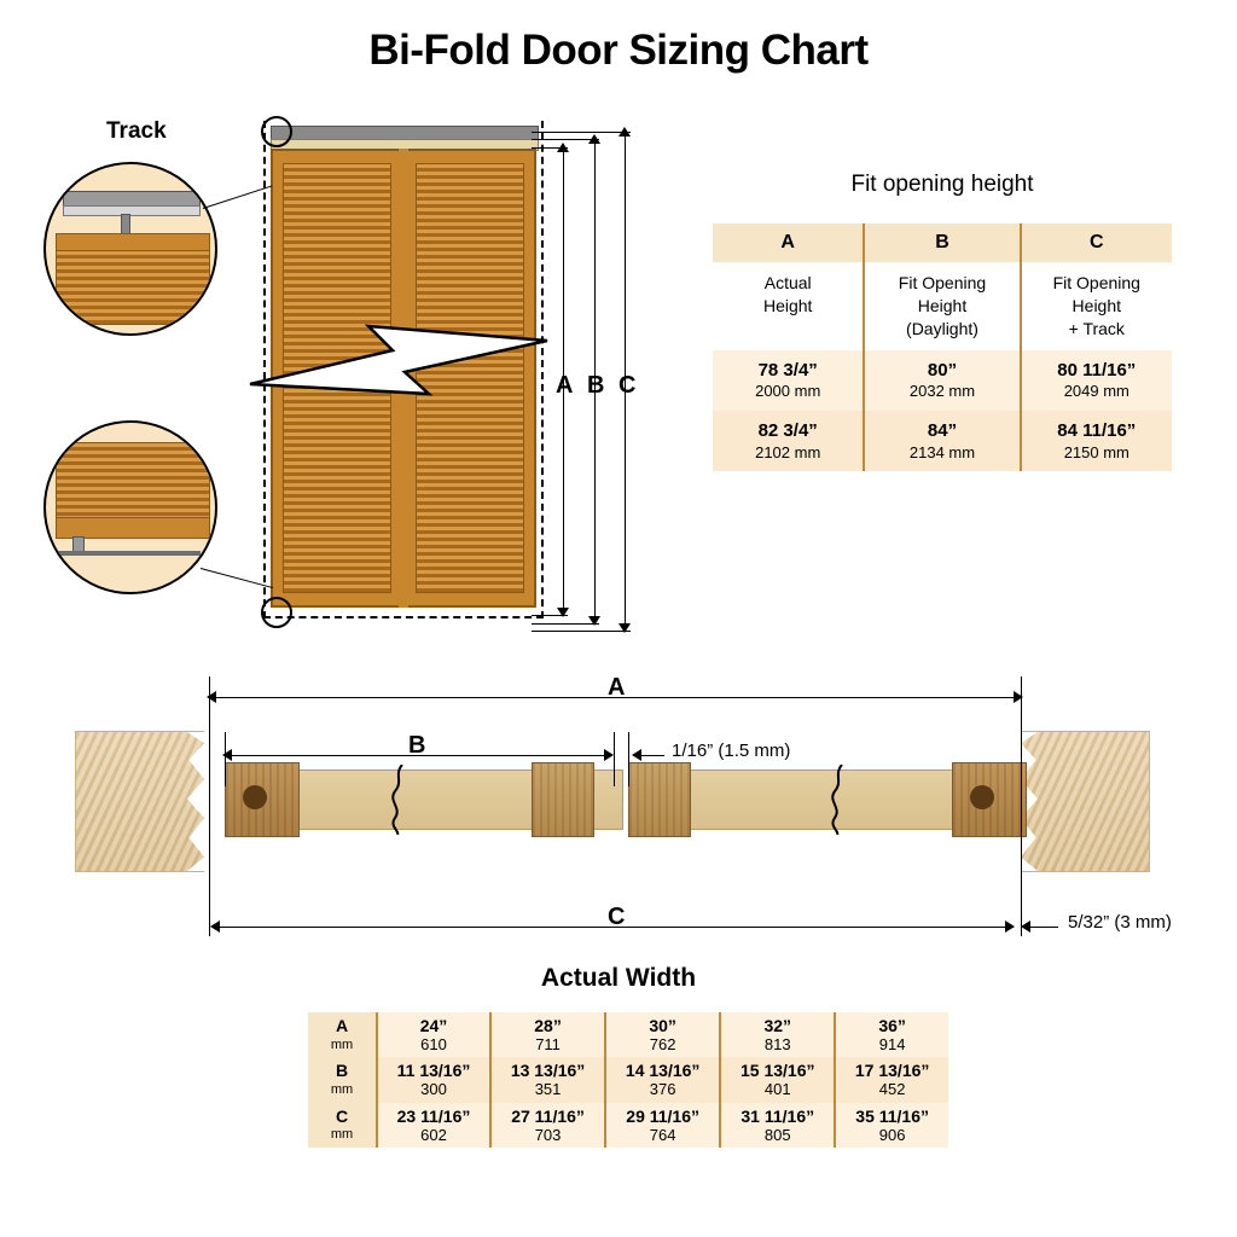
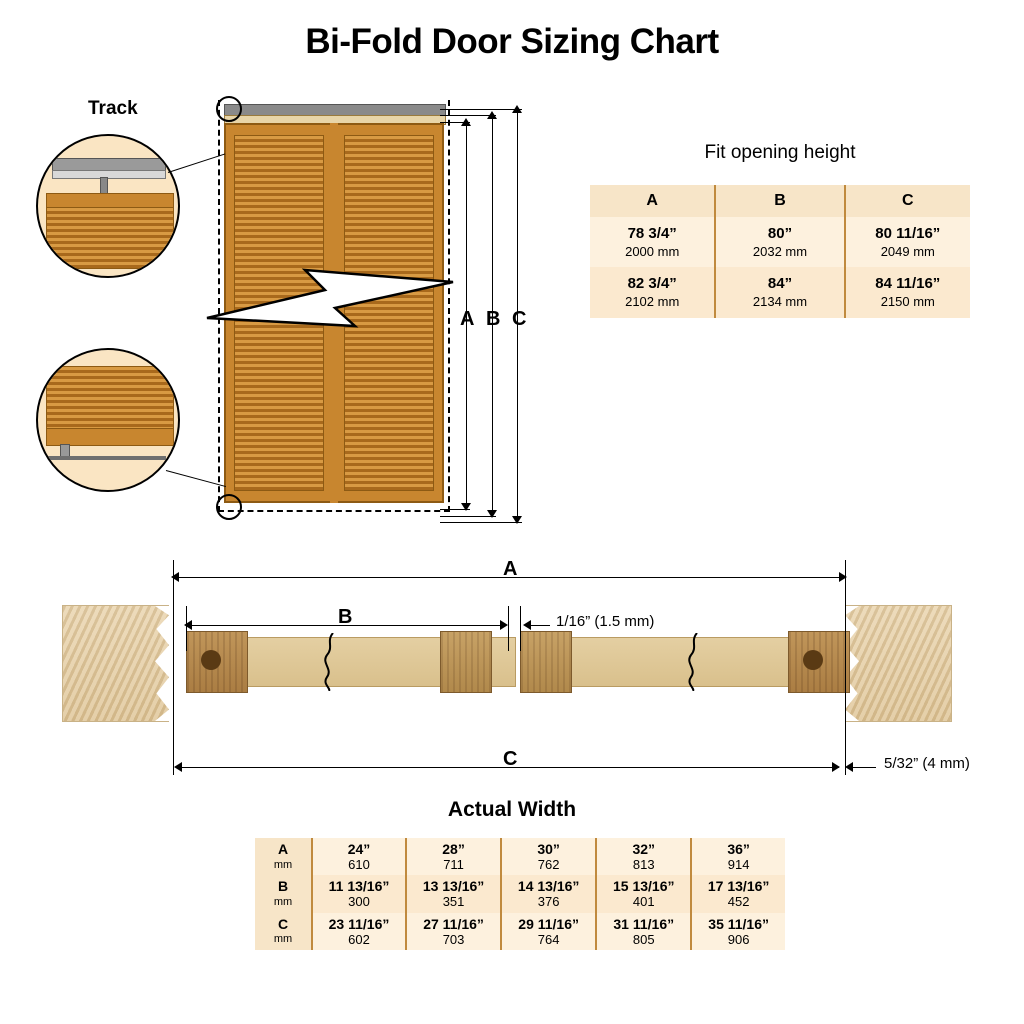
  Bi-Fold Door Sizing Chart
  A
  B
  C
  Track
  Fit opening height
  A	B	C
- Actual Height	Fit Opening Height (Daylight)	Fit Opening Height + Track
  78 3/4”2000 mm	80”2032 mm	80 11/16”2049 mm
  82 3/4”2102 mm	84”2134 mm	84 11/16”2150 mm
  A
  B
  1/16” (1.5 mm)
  C
- 5/32” (3 mm)
+ 5/32” (4 mm)
  Actual Width
  A mm	24”610	28”711	30”762	32”813	36”914
  B mm	11 13/16”300	13 13/16”351	14 13/16”376	15 13/16”401	17 13/16”452
  C mm	23 11/16”602	27 11/16”703	29 11/16”764	31 11/16”805	35 11/16”906
